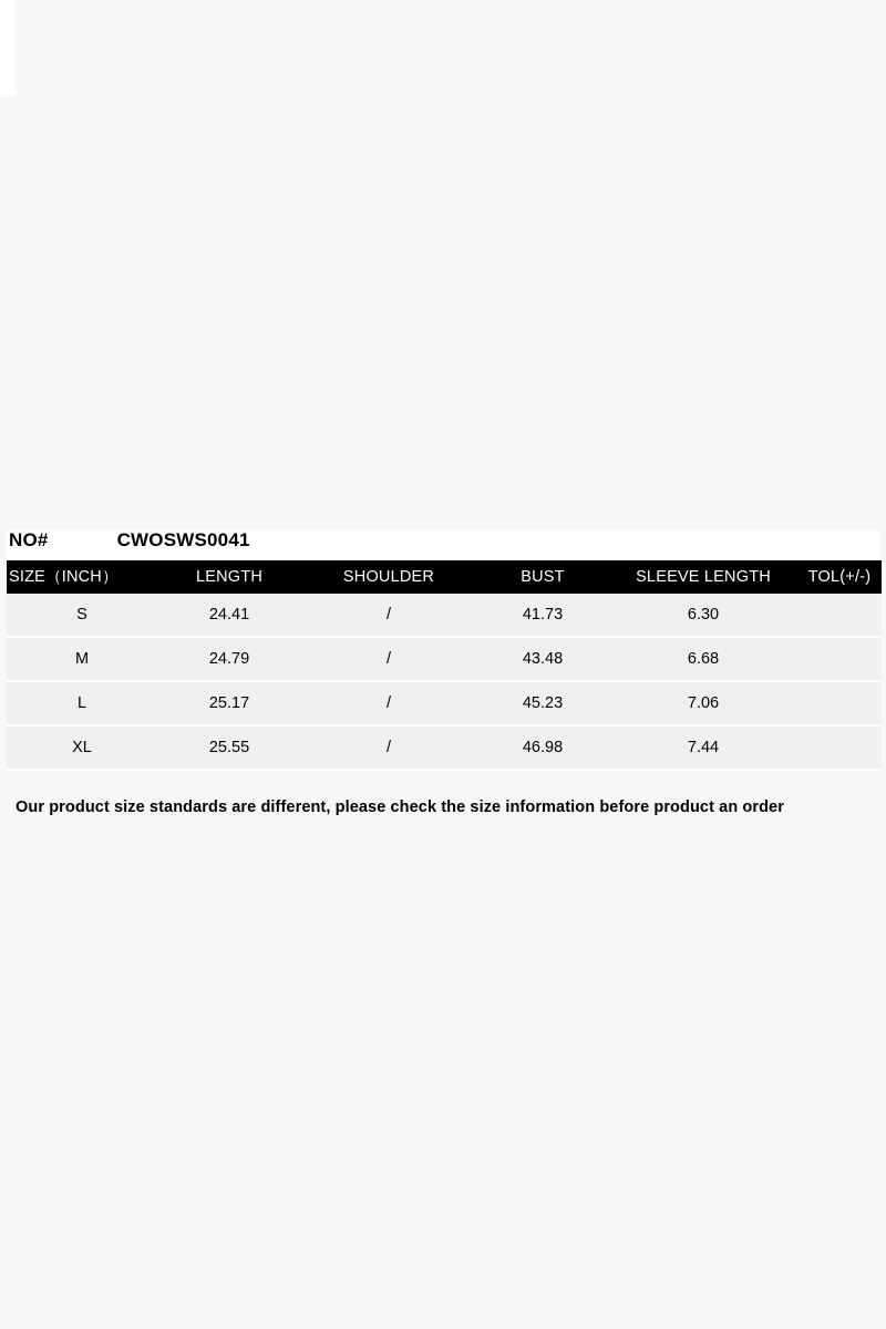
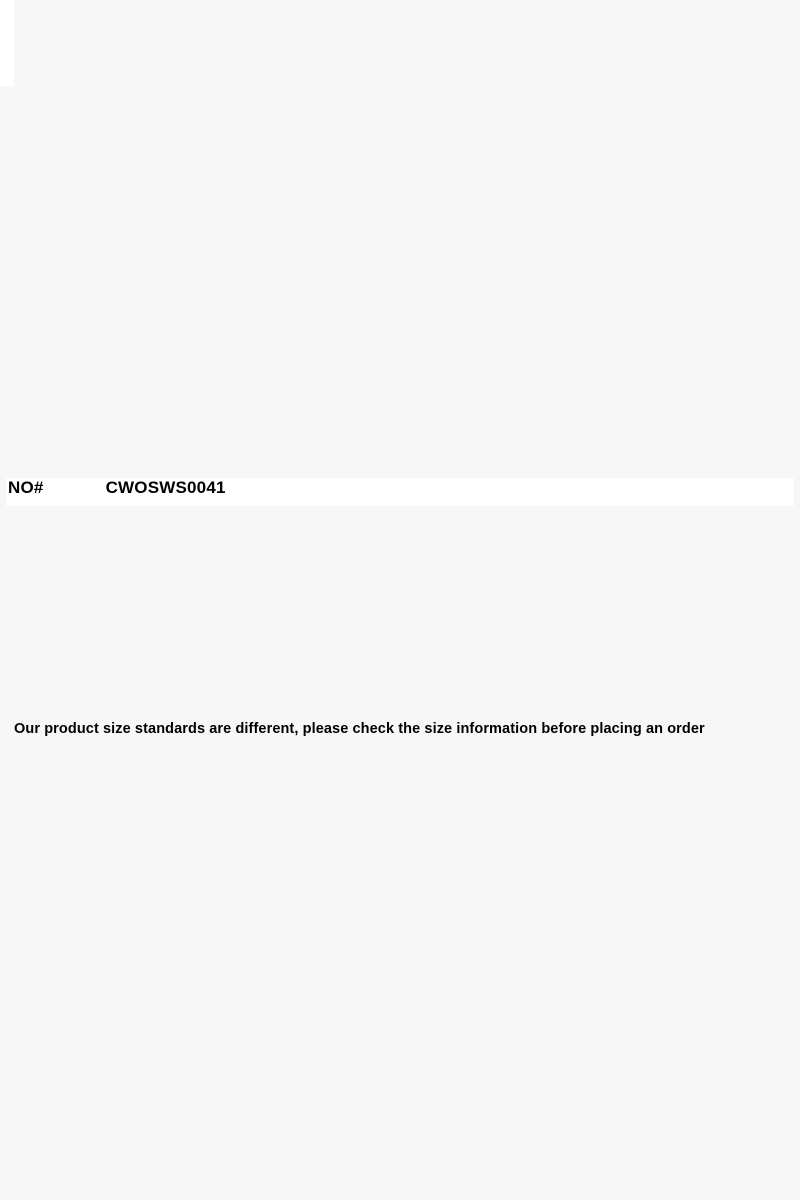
  NO#
  CWOSWS0041
- SIZE（INCH）	LENGTH	SHOULDER	BUST	SLEEVE LENGTH	TOL(+/-)
- S	24.41	/	41.73	6.30
- M	24.79	/	43.48	6.68
- L	25.17	/	45.23	7.06
- XL	25.55	/	46.98	7.44
- Our product size standards are different, please check the size information before product an order
+ Our product size standards are different, please check the size information before placing an order
